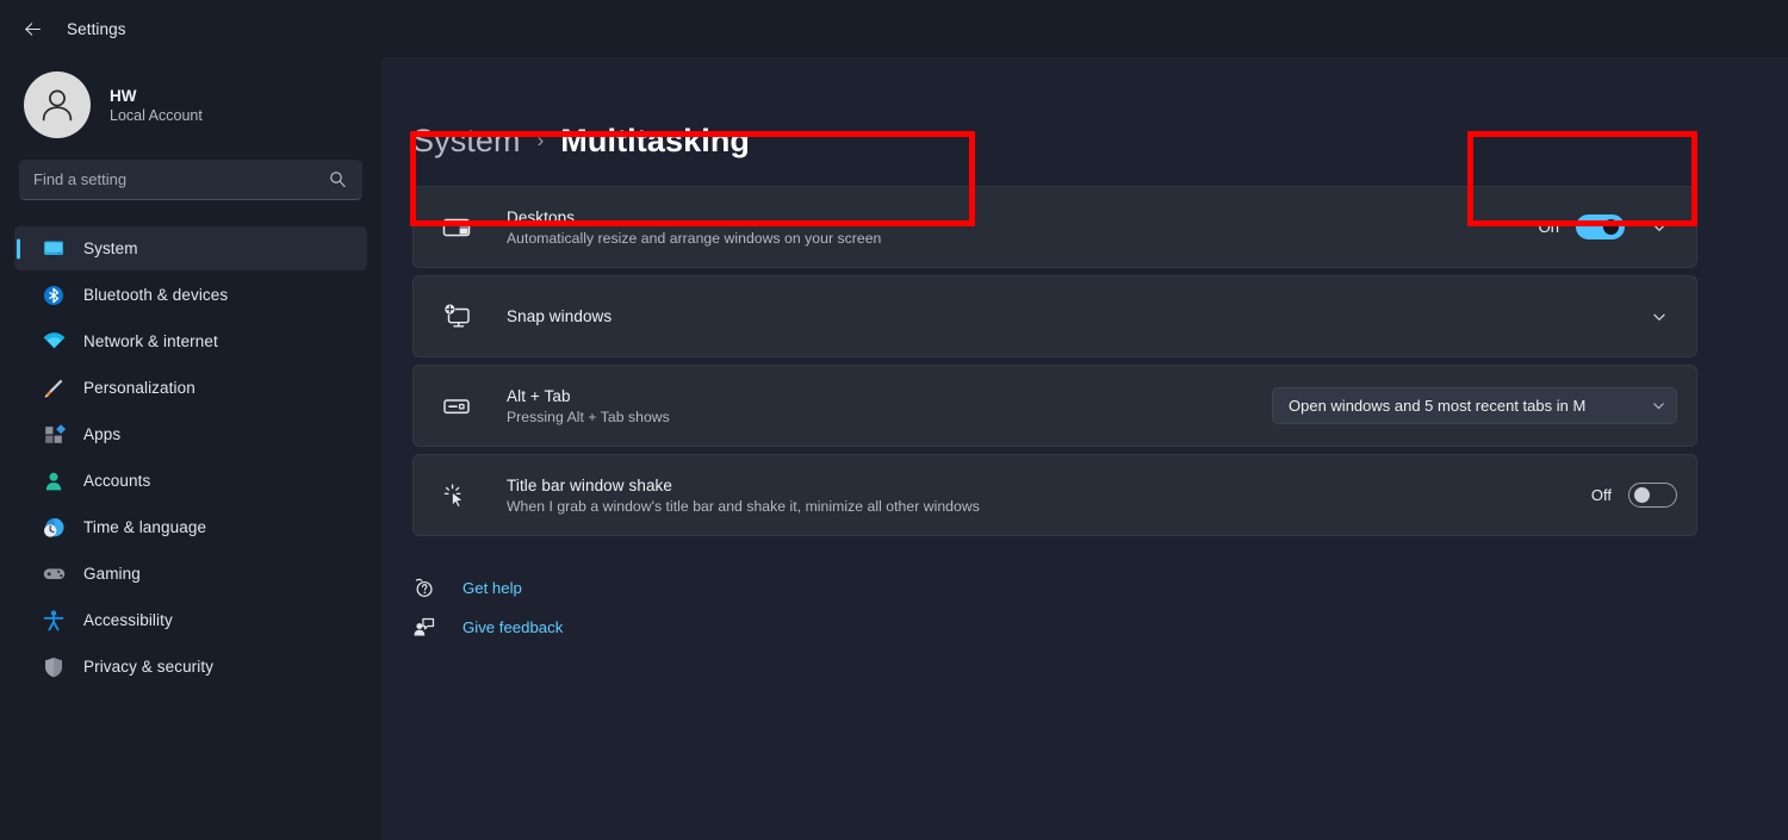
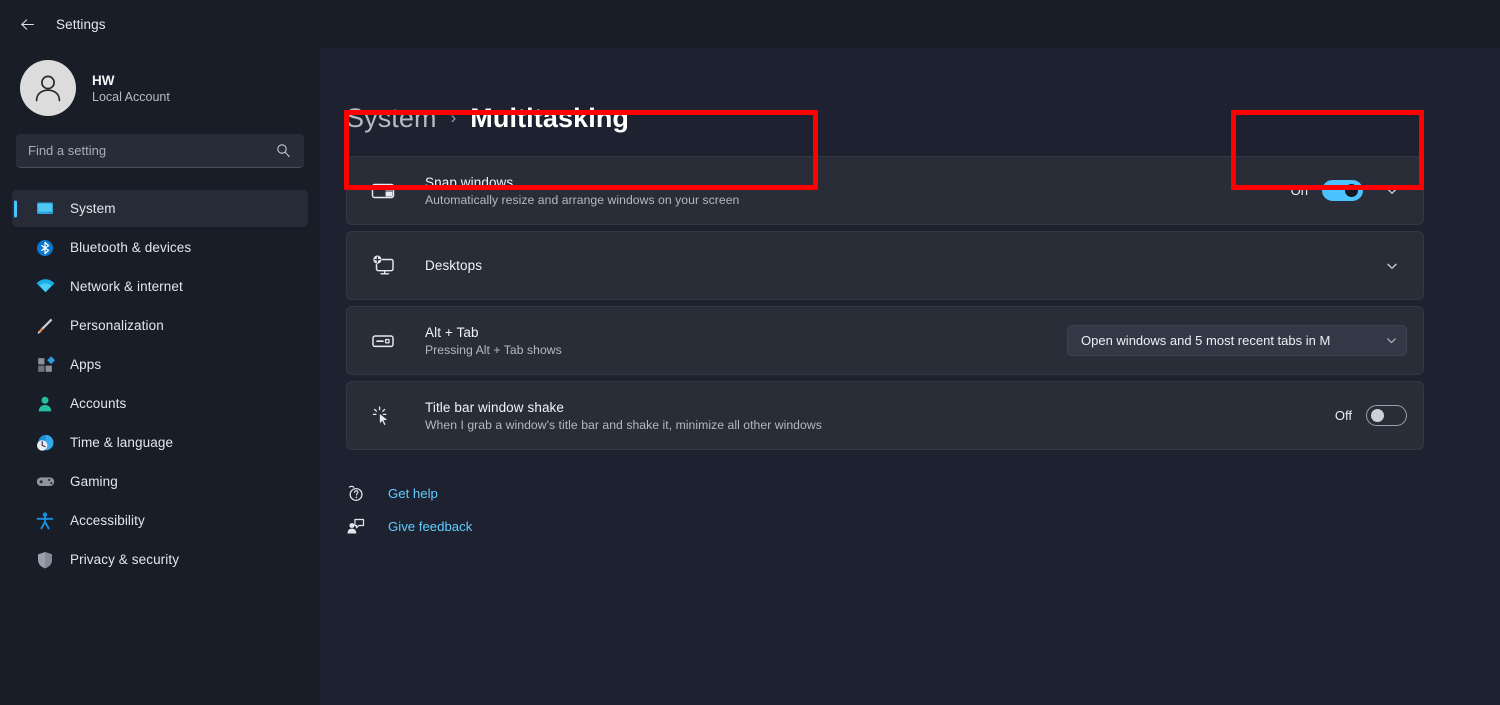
  Settings
  HW
  Local Account
  Find a setting
  System
  Bluetooth & devices
  Network & internet
  Personalization
  Apps
  Accounts
  Time & language
  Gaming
  Accessibility
  Privacy & security
  System
  ›
  Multitasking
- Desktops
+ Snap windows
  Automatically resize and arrange windows on your screen
  On
- Snap windows
+ Desktops
  Alt + Tab
  Pressing Alt + Tab shows
  Open windows and 5 most recent tabs in M
  Title bar window shake
  When I grab a window's title bar and shake it, minimize all other windows
  Off
  Get help
  Give feedback
